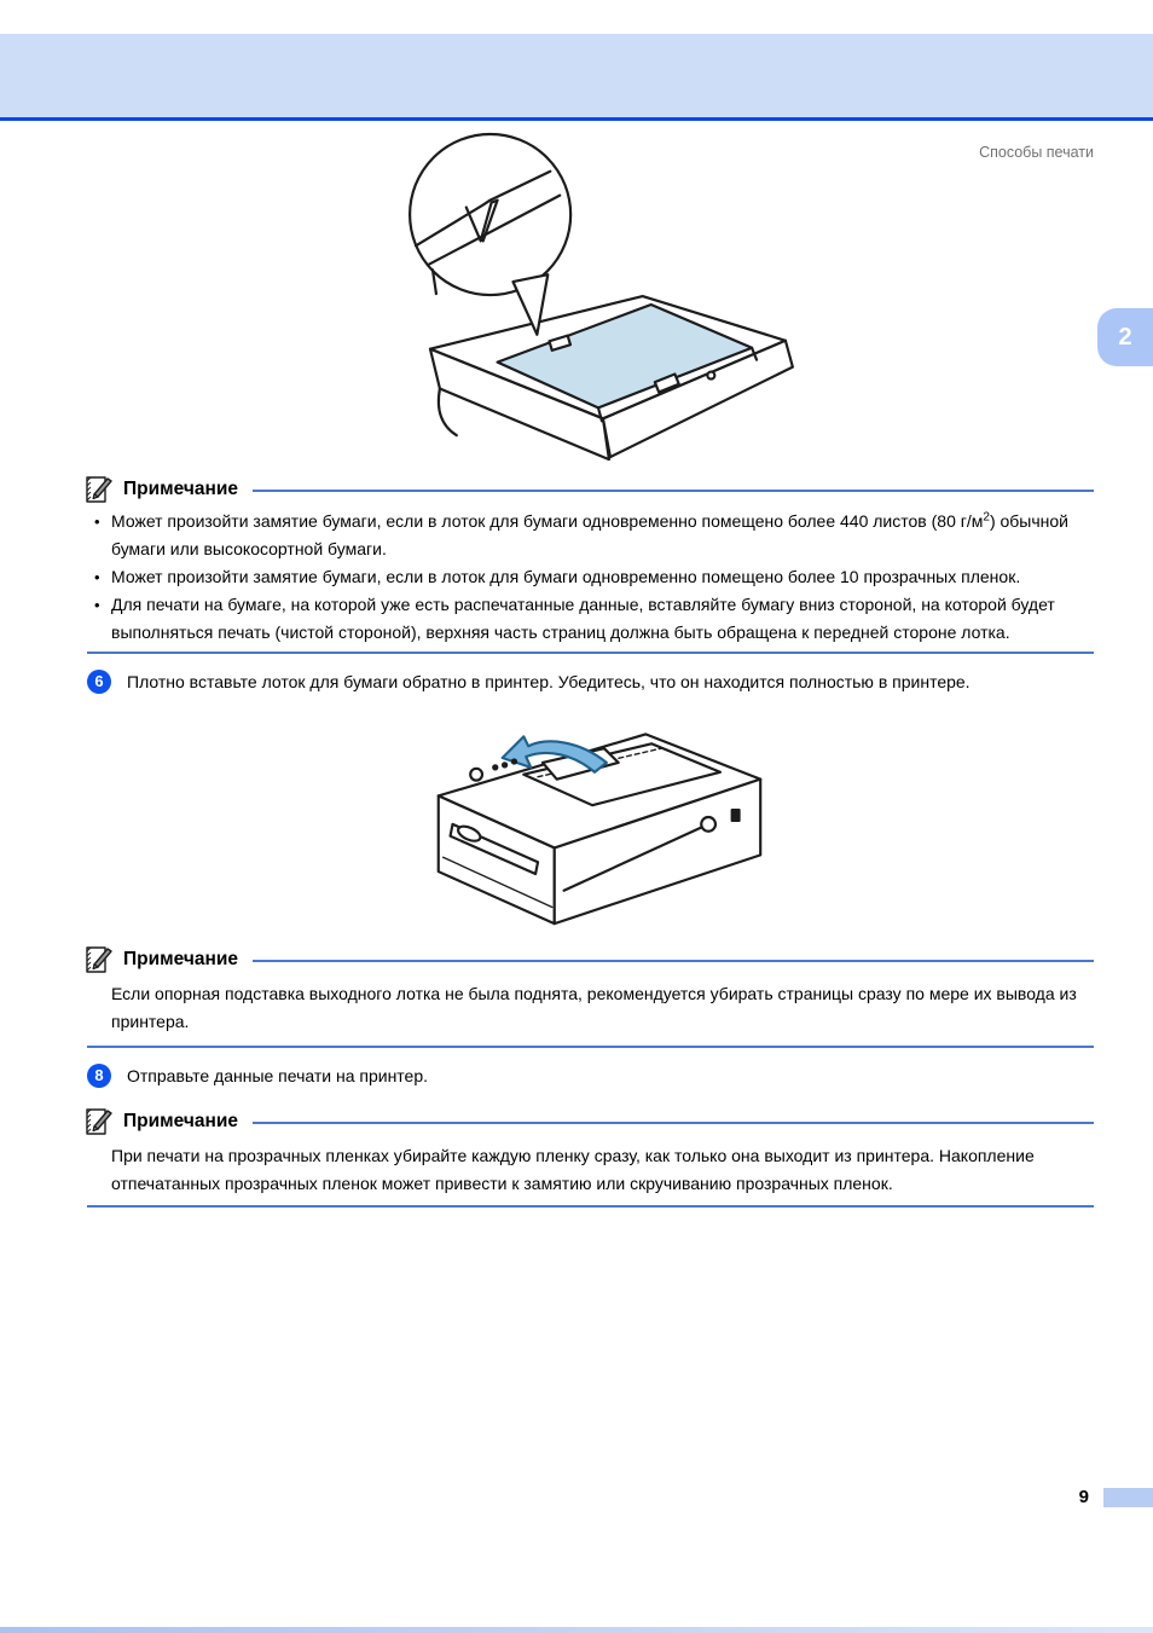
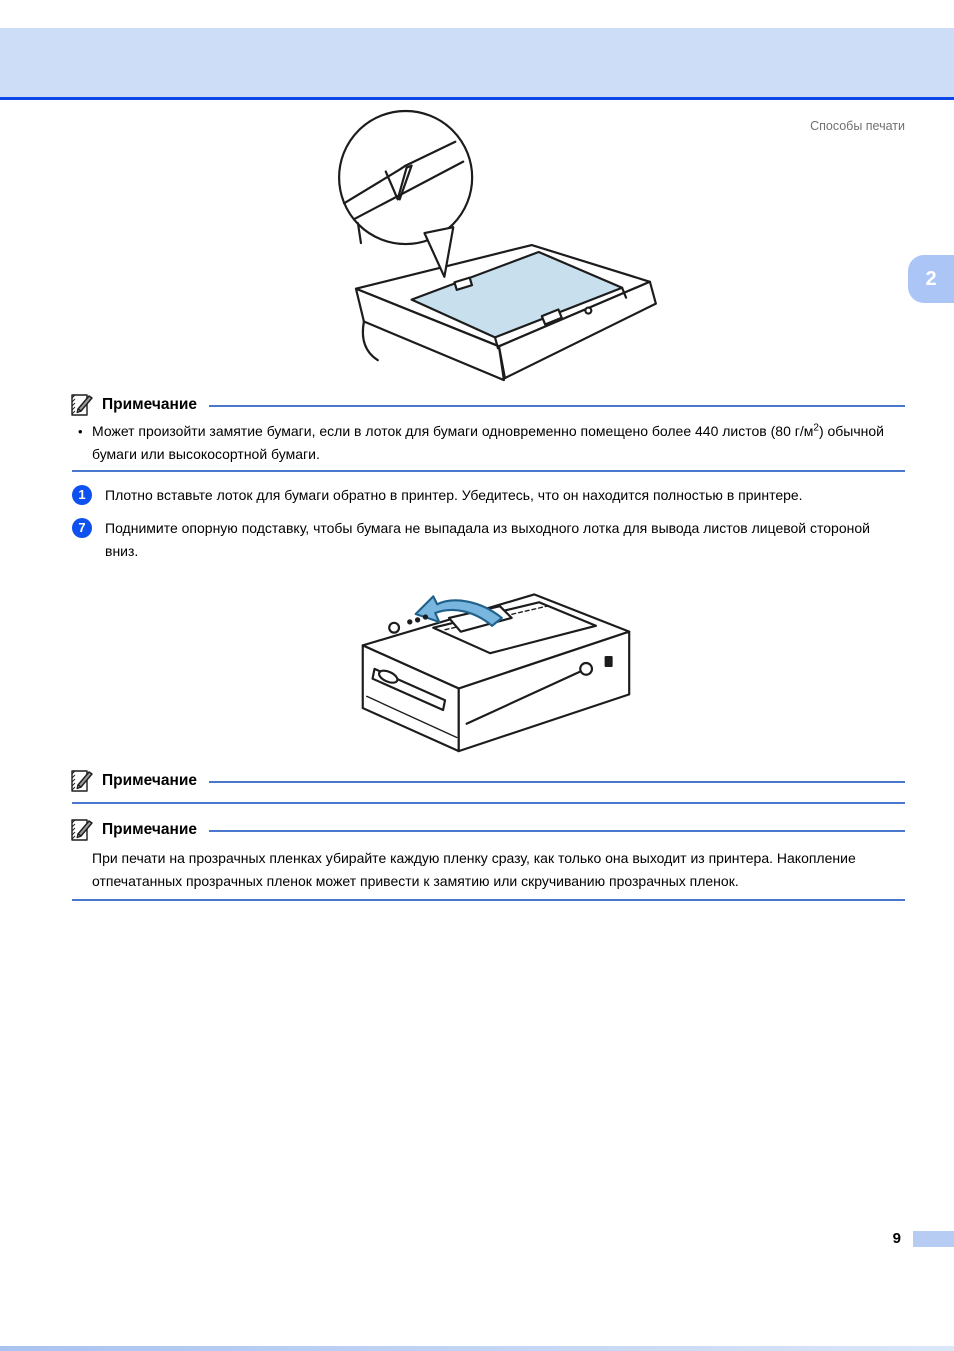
  Способы печати
  2
  Примечание
  Может произойти замятие бумаги, если в лоток для бумаги одновременно помещено более 440 листов (80 г/м2) обычной бумаги или высокосортной бумаги.
- Может произойти замятие бумаги, если в лоток для бумаги одновременно помещено более 10 прозрачных пленок.
- Для печати на бумаге, на которой уже есть распечатанные данные, вставляйте бумагу вниз стороной, на которой будет выполняться печать (чистой стороной), верхняя часть страниц должна быть обращена к передней стороне лотка.
- 6
+ 1
  Плотно вставьте лоток для бумаги обратно в принтер. Убедитесь, что он находится полностью в принтере.
+ 7
+ Поднимите опорную подставку, чтобы бумага не выпадала из выходного лотка для вывода листов лицевой стороной вниз.
  Примечание
- Если опорная подставка выходного лотка не была поднята, рекомендуется убирать страницы сразу по мере их вывода из принтера.
- 8
- Отправьте данные печати на принтер.
  Примечание
  При печати на прозрачных пленках убирайте каждую пленку сразу, как только она выходит из принтера. Накопление отпечатанных прозрачных пленок может привести к замятию или скручиванию прозрачных пленок.
  9
